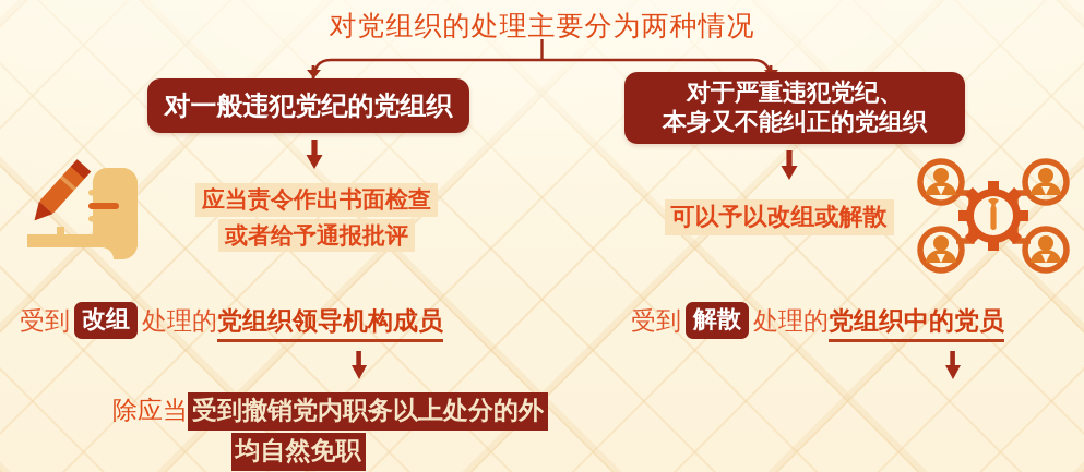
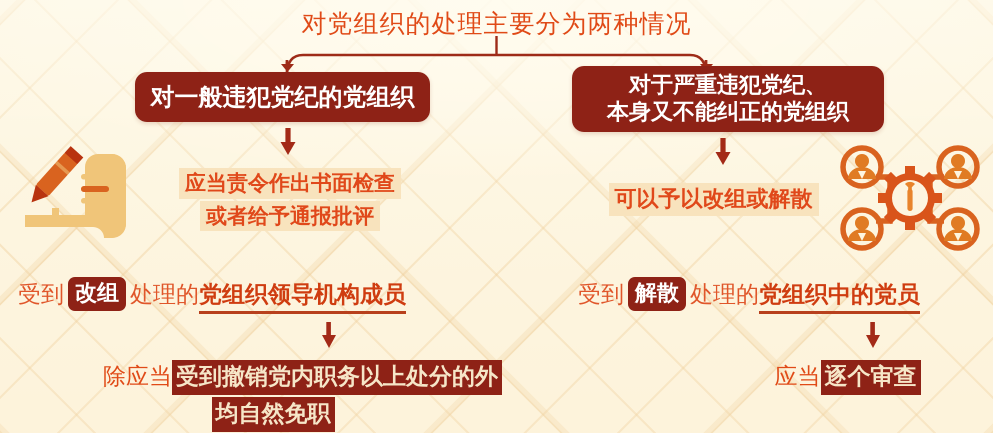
  对党组织的处理主要分为两种情况
  对一般违犯党纪的党组织
  对于严重违犯党纪、
  本身又不能纠正的党组织
  应当责令作出书面检查 或者给予通报批评
  可以予以改组或解散
  受到 改组 处理的党组织领导机构成员
  受到 解散 处理的党组织中的党员
  除应当 受到撤销党内职务以上处分的外
  均自然免职
+ 应当 逐个审查
